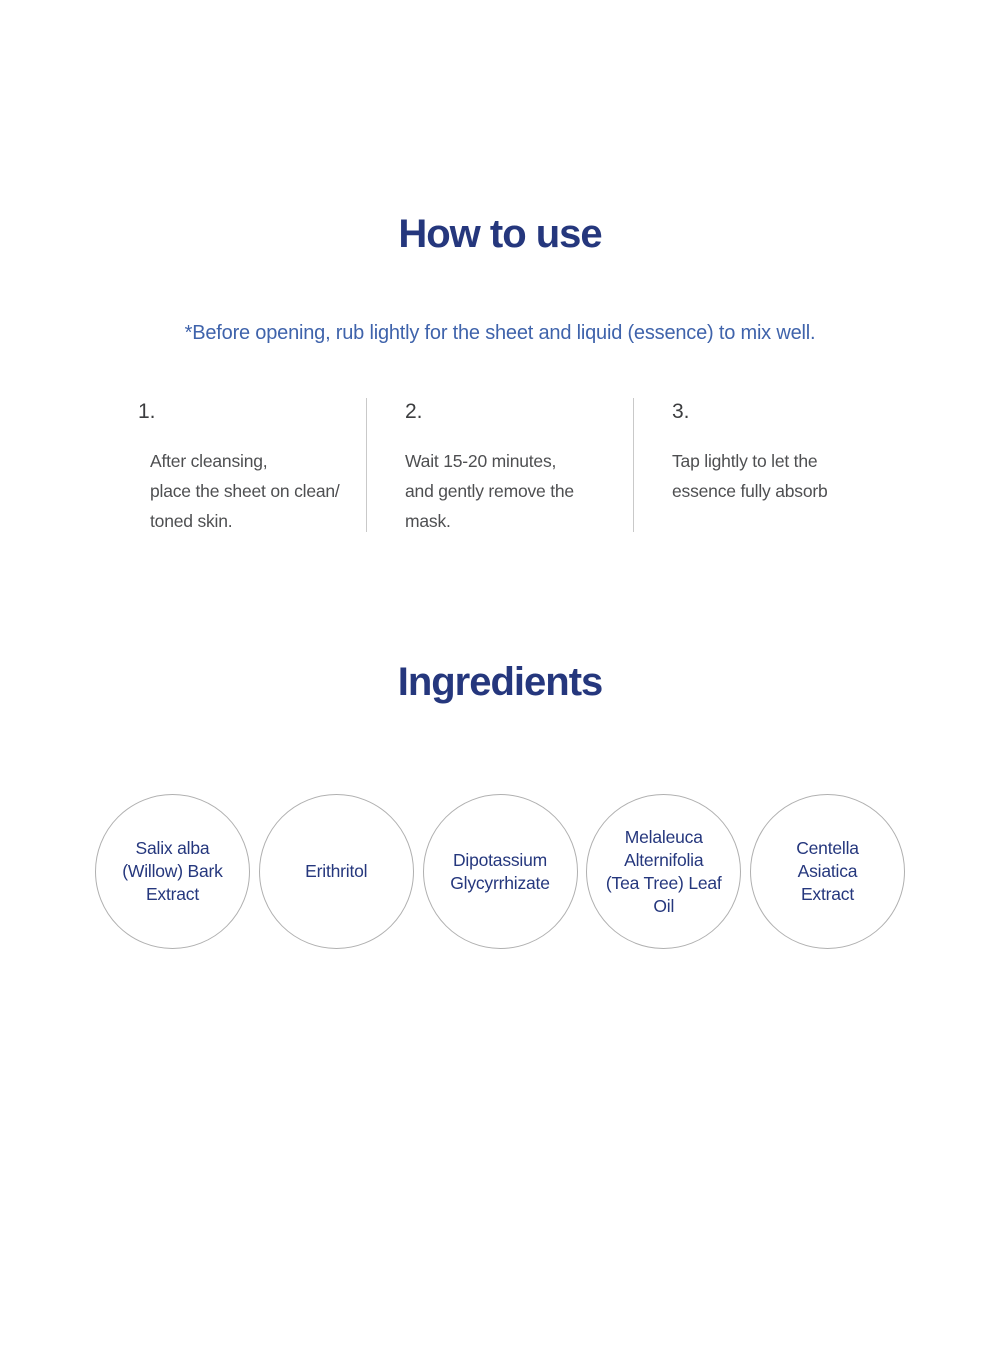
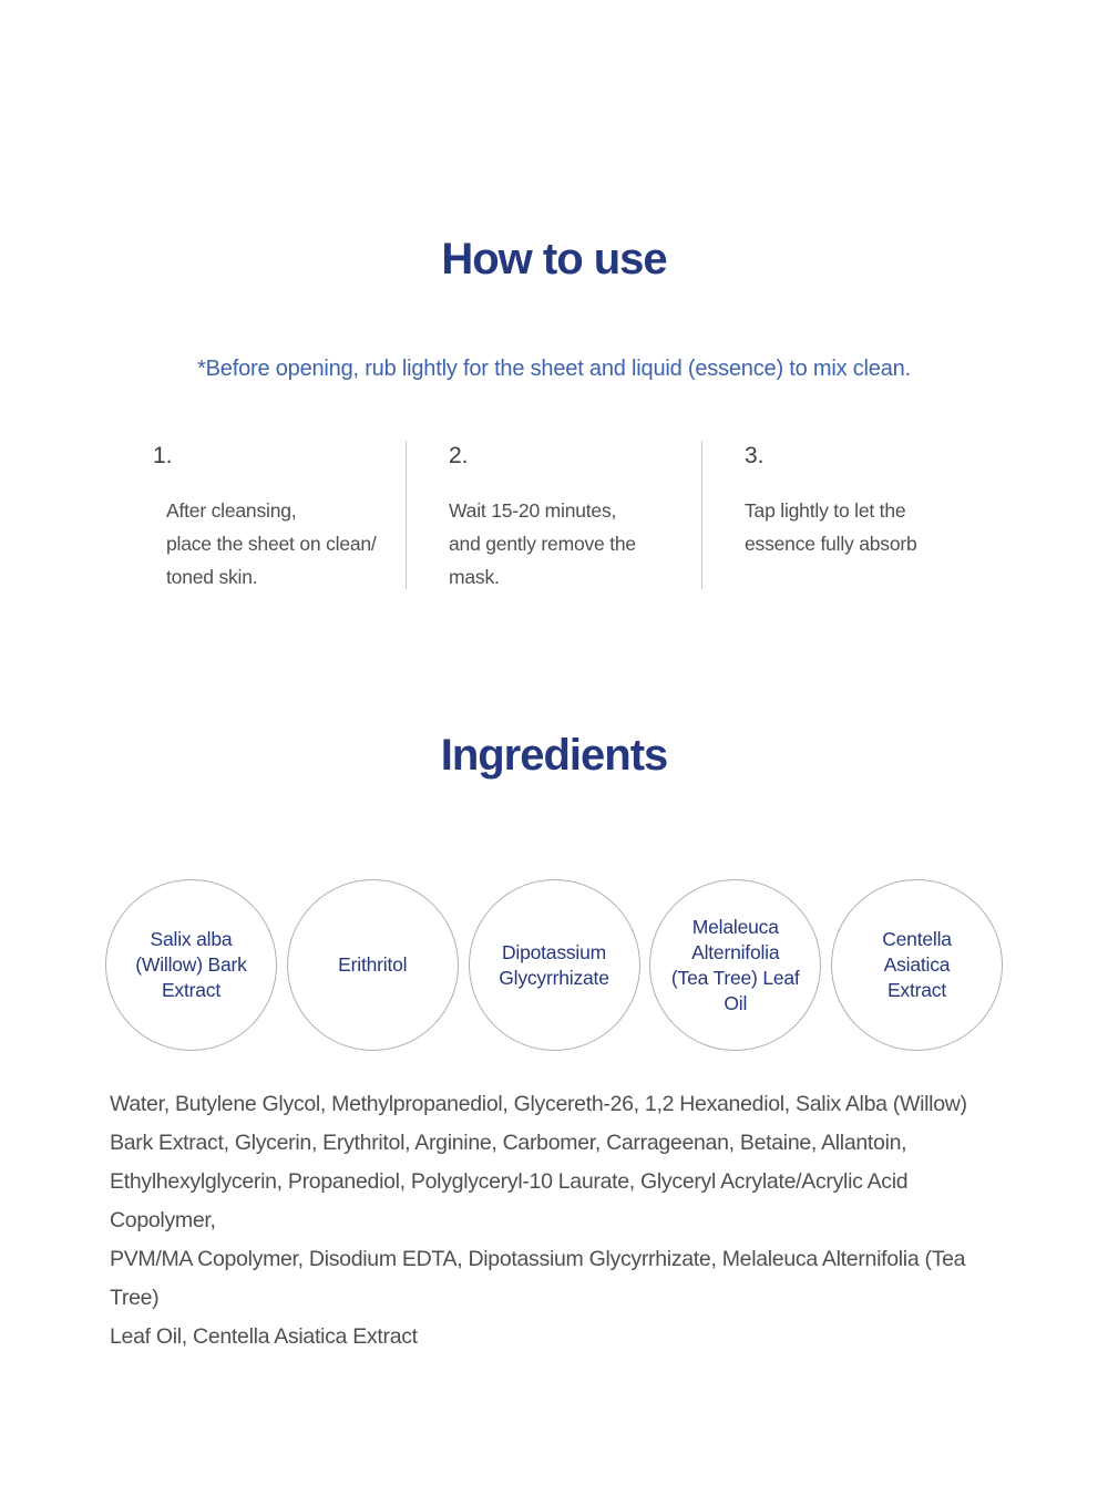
  How to use
- *Before opening, rub lightly for the sheet and liquid (essence) to mix well.
+ *Before opening, rub lightly for the sheet and liquid (essence) to mix clean.
  1.
  After cleansing,
  place the sheet on clean/
  toned skin.
  2.
  Wait 15-20 minutes,
  and gently remove the
  mask.
  3.
  Tap lightly to let the
  essence fully absorb
  Ingredients
  Salix alba
  (Willow) Bark
  Extract
  Erithritol
  Dipotassium
  Glycyrrhizate
  Melaleuca
  Alternifolia
  (Tea Tree) Leaf
  Oil
  Centella
  Asiatica
  Extract
+ Water, Butylene Glycol, Methylpropanediol, Glycereth-26, 1,2 Hexanediol, Salix Alba (Willow)
+ Bark Extract, Glycerin, Erythritol, Arginine, Carbomer, Carrageenan, Betaine, Allantoin,
+ Ethylhexylglycerin, Propanediol, Polyglyceryl-10 Laurate, Glyceryl Acrylate/Acrylic Acid Copolymer,
+ PVM/MA Copolymer, Disodium EDTA, Dipotassium Glycyrrhizate, Melaleuca Alternifolia (Tea Tree)
+ Leaf Oil, Centella Asiatica Extract
